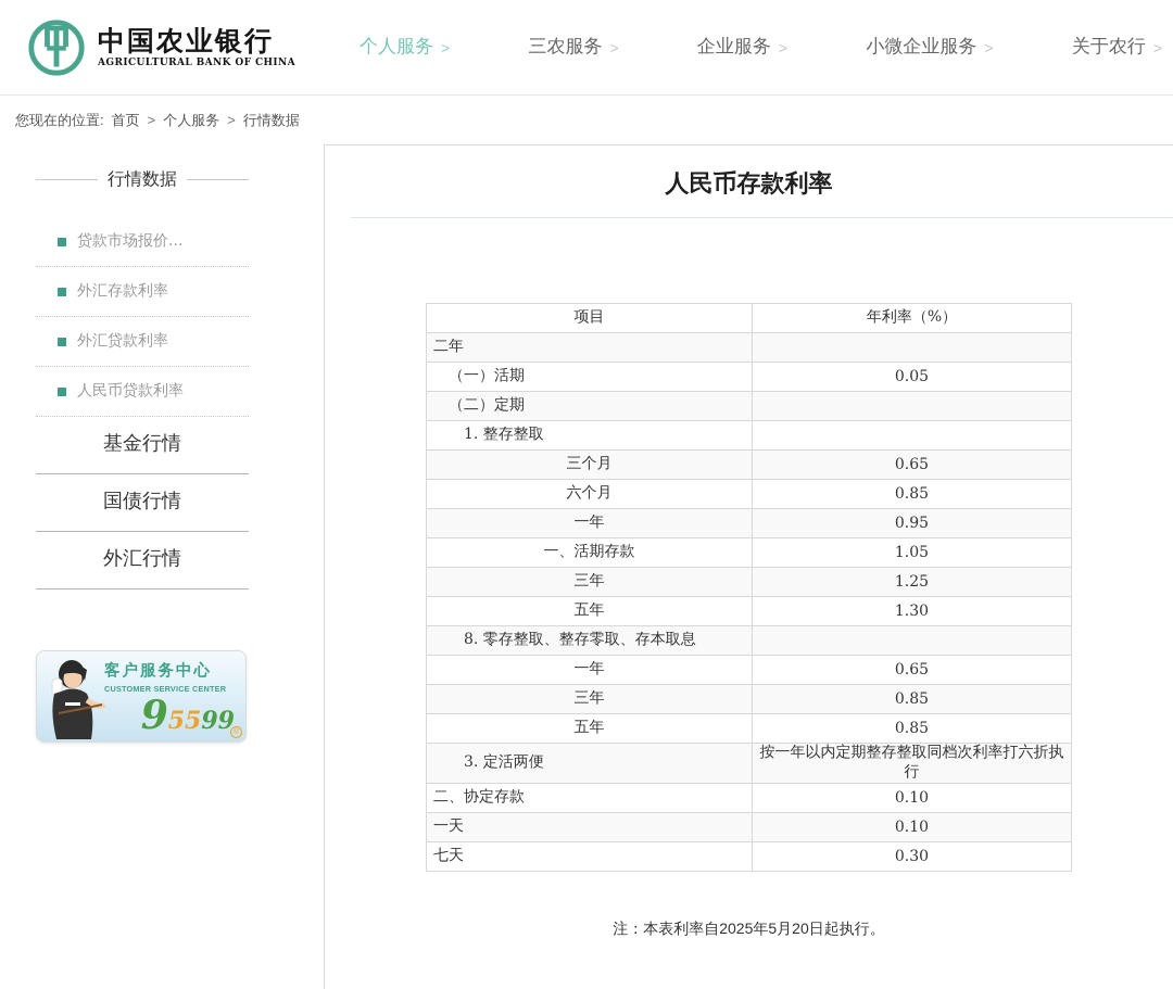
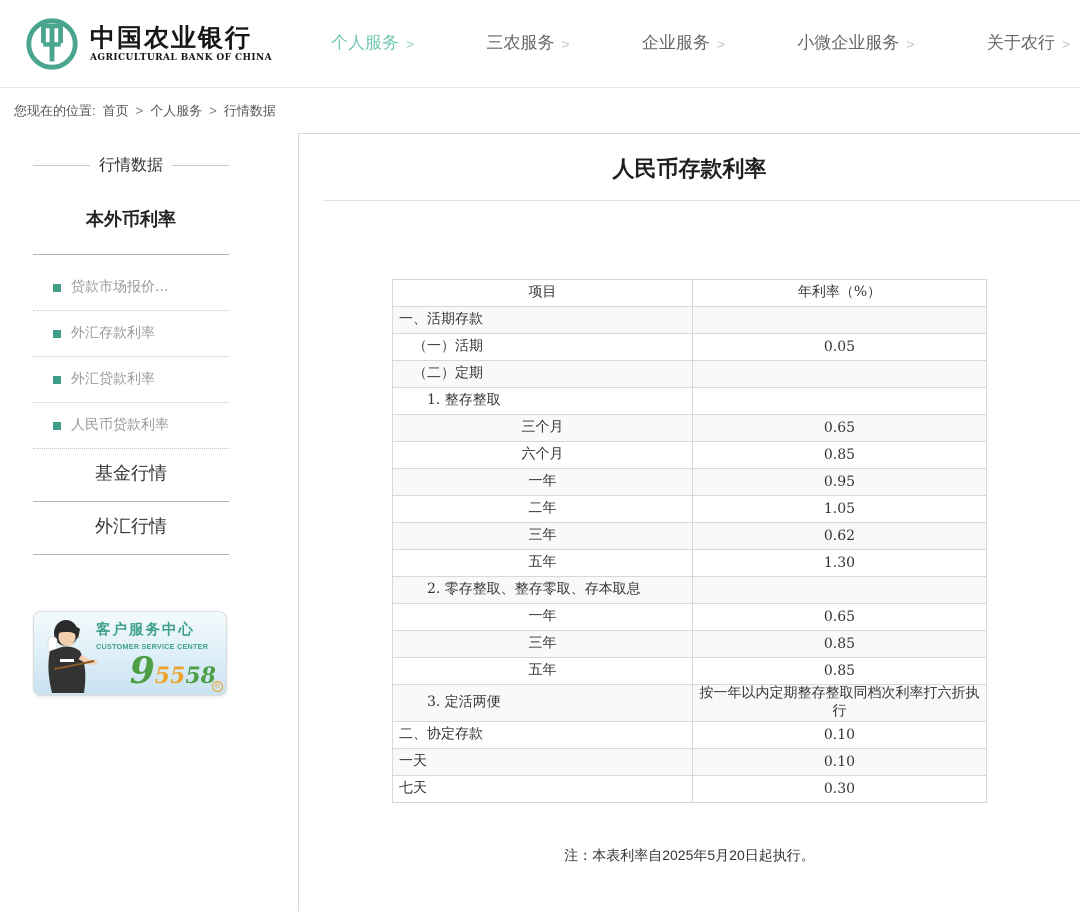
  中国农业银行
  AGRICULTURAL BANK OF CHINA
  个人服务
  >
  三农服务
  >
  企业服务
  >
  小微企业服务
  >
  关于农行
  >
  您现在的位置:
  首页
  >
  个人服务
  >
  行情数据
  行情数据
+ 本外币利率
  贷款市场报价...
  外汇存款利率
  外汇贷款利率
  人民币贷款利率
  基金行情
- 国债行情
  外汇行情
  客户服务中心
  CUSTOMER SERVICE CENTER
- 95599
+ 95558
  人民币存款利率
  项目	年利率（%）
- 二年
+ 一、活期存款
  （一）活期	0.05
  （二）定期
  1. 整存整取
  三个月	0.65
  六个月	0.85
  一年	0.95
- 一、活期存款	1.05
+ 二年	1.05
- 三年	1.25
+ 三年	0.62
  五年	1.30
- 8. 零存整取、整存零取、存本取息
+ 2. 零存整取、整存零取、存本取息
  一年	0.65
  三年	0.85
  五年	0.85
  3. 定活两便	按一年以内定期整存整取同档次利率打六折执行
  二、协定存款	0.10
  一天	0.10
  七天	0.30
  注：本表利率自2025年5月20日起执行。
